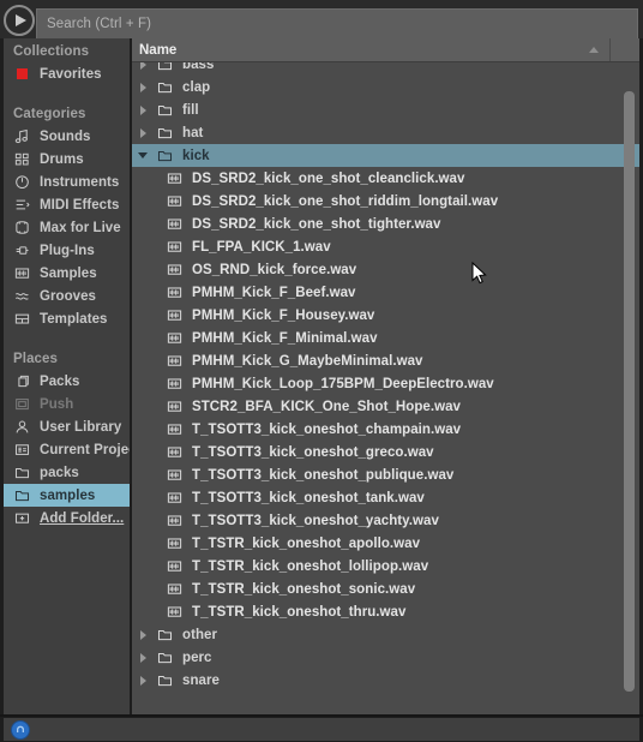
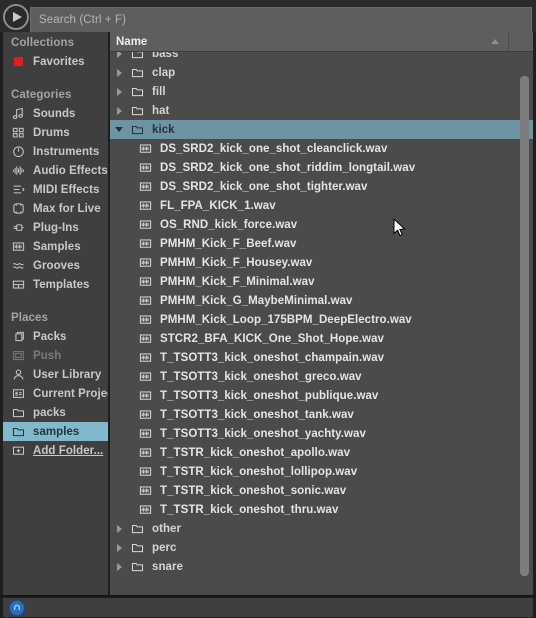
  Search (Ctrl + F)
  Collections
  Favorites
  Categories
  Sounds
  Drums
  Instruments
+ Audio Effects
  MIDI Effects
  Max for Live
  Plug-Ins
  Samples
  Grooves
  Templates
  Places
  Packs
  Push
  User Library
  Current Proje
  packs
  samples
  Add Folder...
  Name
  bass
  clap
  fill
  hat
  kick
  DS_SRD2_kick_one_shot_cleanclick.wav
  DS_SRD2_kick_one_shot_riddim_longtail.wav
  DS_SRD2_kick_one_shot_tighter.wav
  FL_FPA_KICK_1.wav
  OS_RND_kick_force.wav
  PMHM_Kick_F_Beef.wav
  PMHM_Kick_F_Housey.wav
  PMHM_Kick_F_Minimal.wav
  PMHM_Kick_G_MaybeMinimal.wav
  PMHM_Kick_Loop_175BPM_DeepElectro.wav
  STCR2_BFA_KICK_One_Shot_Hope.wav
  T_TSOTT3_kick_oneshot_champain.wav
  T_TSOTT3_kick_oneshot_greco.wav
  T_TSOTT3_kick_oneshot_publique.wav
  T_TSOTT3_kick_oneshot_tank.wav
  T_TSOTT3_kick_oneshot_yachty.wav
  T_TSTR_kick_oneshot_apollo.wav
  T_TSTR_kick_oneshot_lollipop.wav
  T_TSTR_kick_oneshot_sonic.wav
  T_TSTR_kick_oneshot_thru.wav
  other
  perc
  snare
